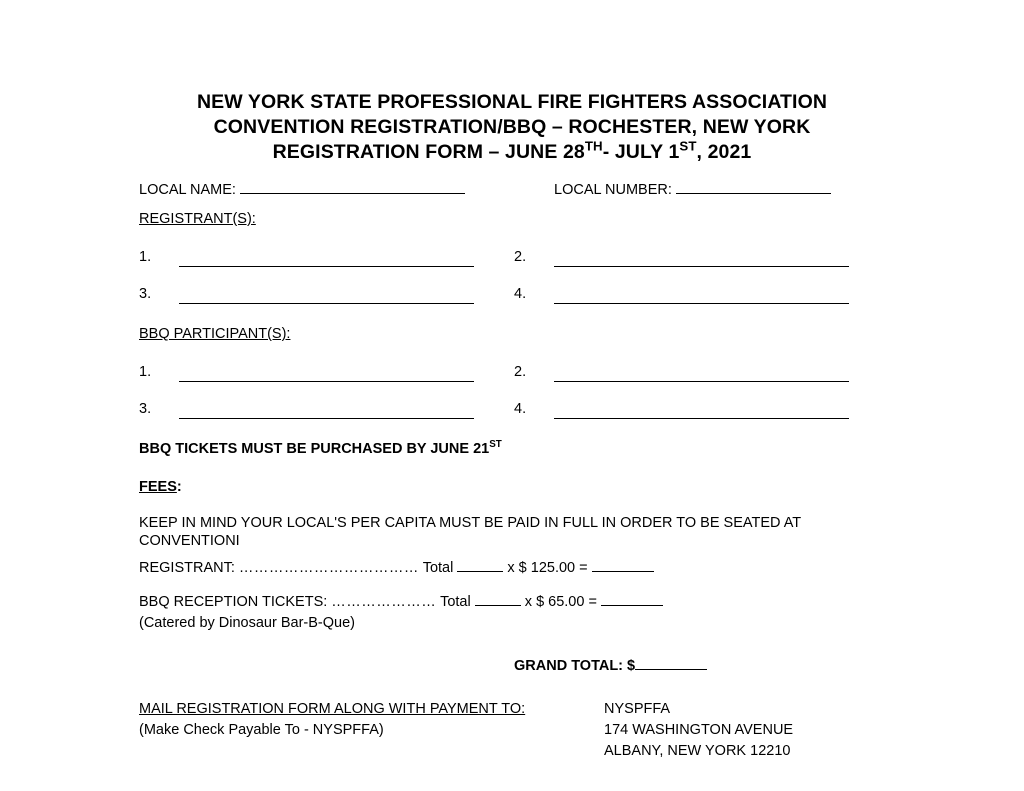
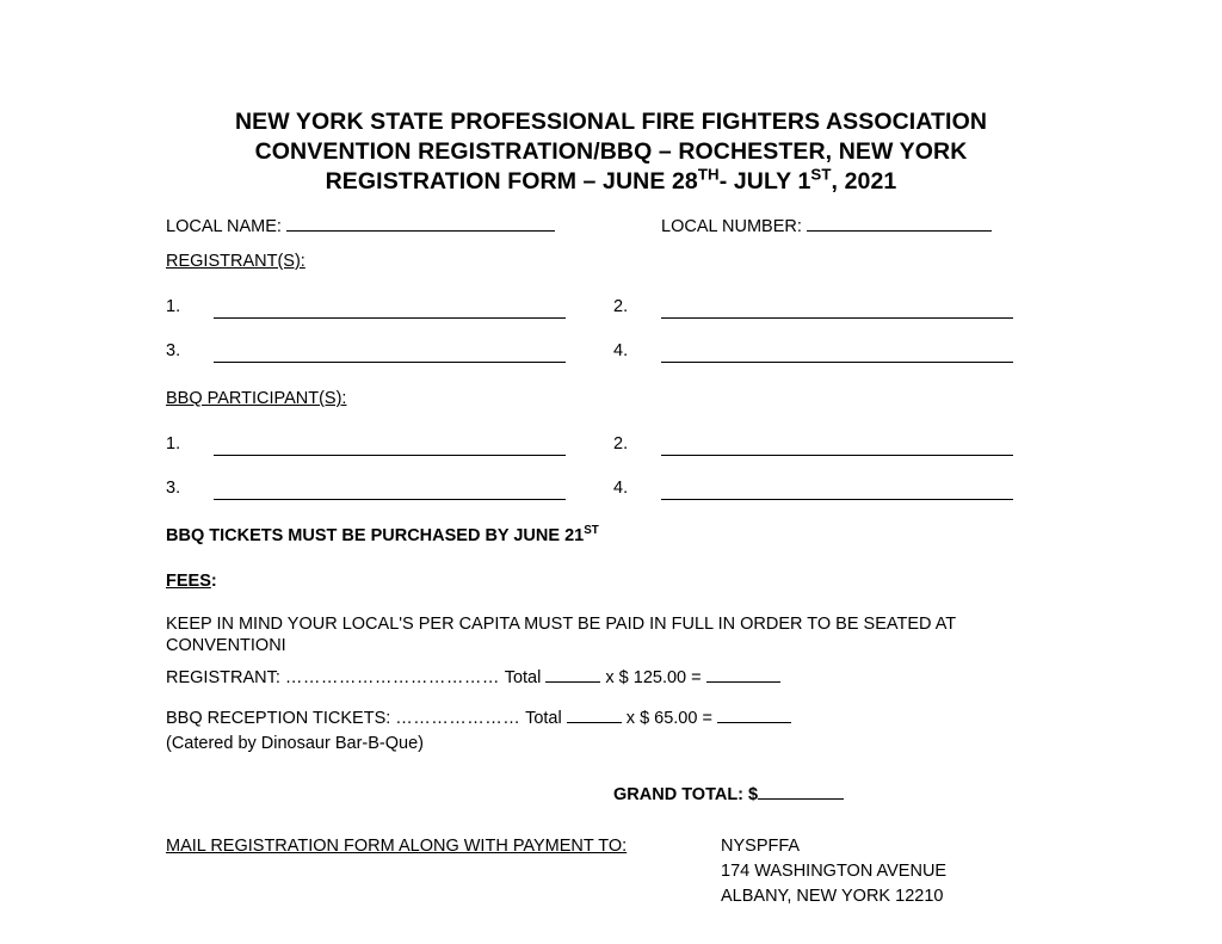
  NEW YORK STATE PROFESSIONAL FIRE FIGHTERS ASSOCIATION
  CONVENTION REGISTRATION/BBQ – ROCHESTER, NEW YORK
  REGISTRATION FORM – JUNE 28TH- JULY 1ST, 2021
  LOCAL NAME:
  LOCAL NUMBER:
  REGISTRANT(S):
  1.
  2.
  3.
  4.
  BBQ PARTICIPANT(S):
  1.
  2.
  3.
  4.
  BBQ TICKETS MUST BE PURCHASED BY JUNE 21ST
  FEES:
  KEEP IN MIND YOUR LOCAL'S PER CAPITA MUST BE PAID IN FULL IN ORDER TO BE SEATED AT
  CONVENTIONI
  REGISTRANT: ……………………………… Total x $ 125.00 =
  BBQ RECEPTION TICKETS: ………………… Total x $ 65.00 =
  (Catered by Dinosaur Bar-B-Que)
  GRAND TOTAL: $
  MAIL REGISTRATION FORM ALONG WITH PAYMENT TO:
  NYSPFFA
- (Make Check Payable To - NYSPFFA)
  174 WASHINGTON AVENUE
  ALBANY, NEW YORK 12210
